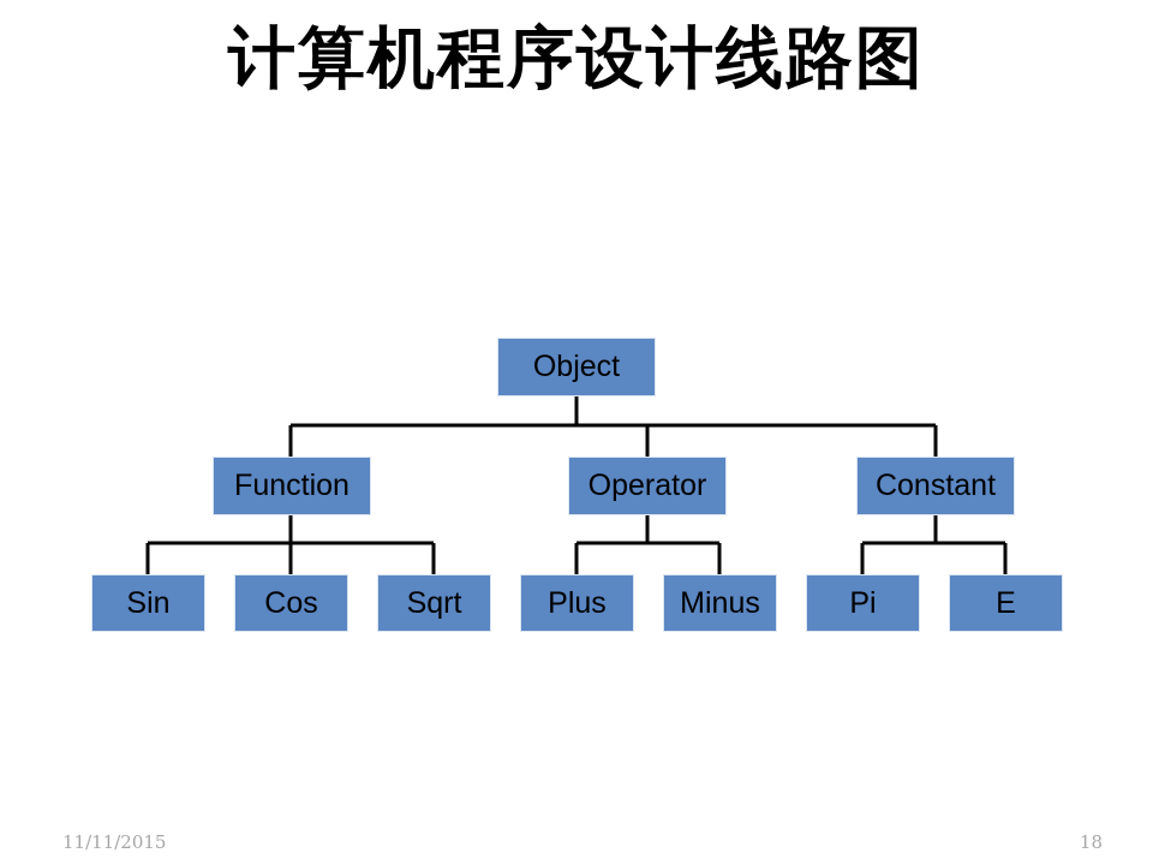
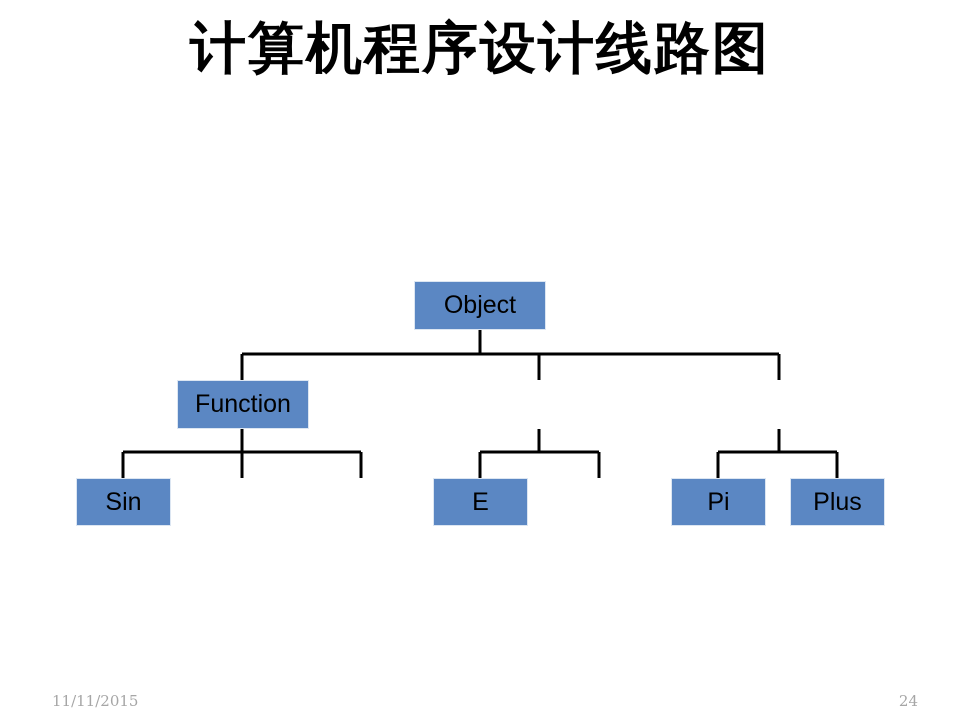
  计算机程序设计线路图
  Object
  Function
- Operator
- Constant
  Sin
- Cos
- Sqrt
- Plus
+ E
- Minus
  Pi
- E
+ Plus
  11/11/2015
- 18
+ 24
